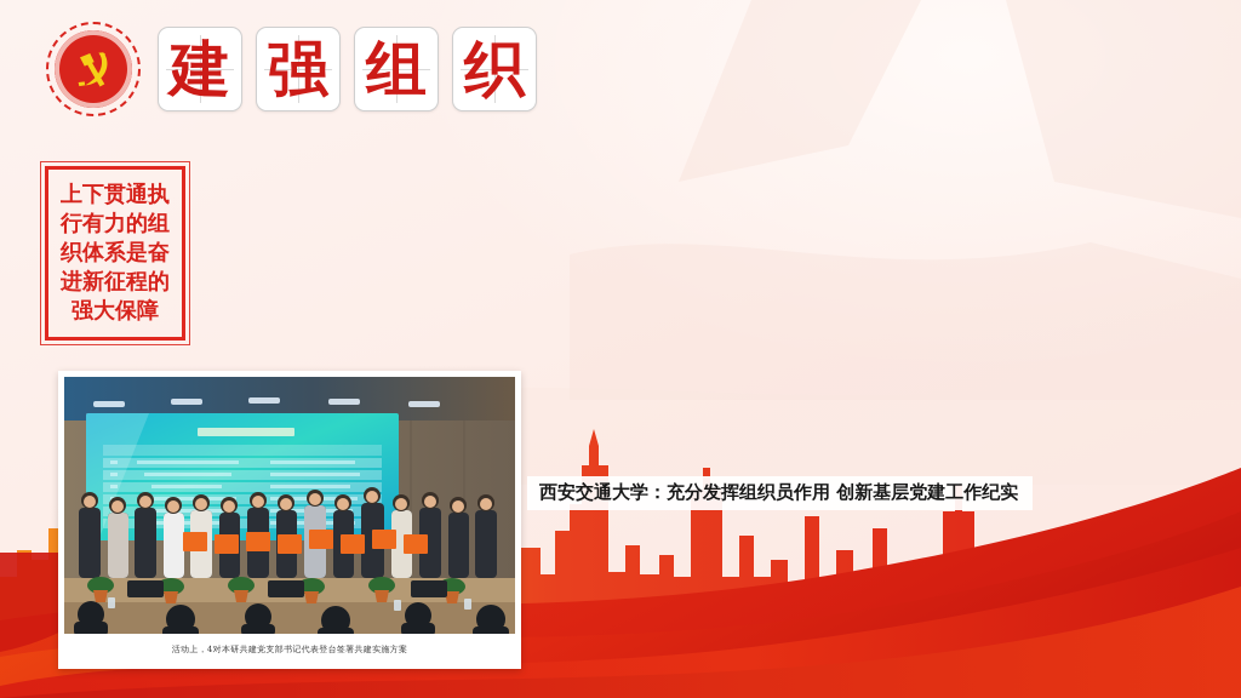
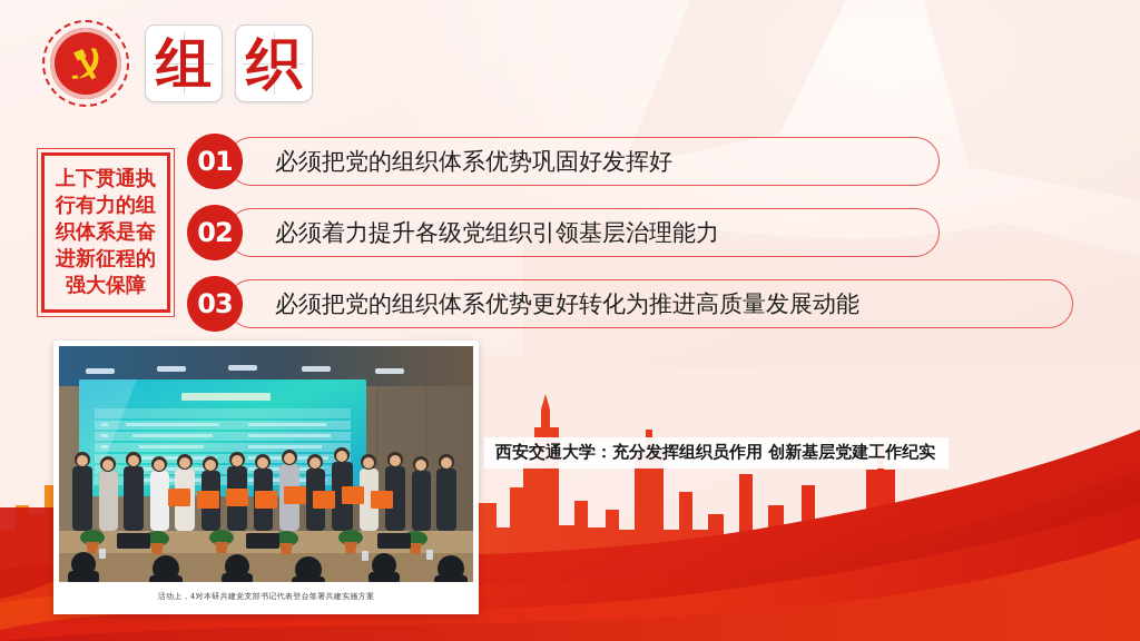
- 建
- 强
  组
  织
  上下贯通执行有力的组织体系是奋进新征程的强大保障
+ 必须把党的组织体系优势巩固好发挥好
+ 01
+ 必须着力提升各级党组织引领基层治理能力
+ 02
+ 必须把党的组织体系优势更好转化为推进高质量发展动能
+ 03
  活动上，4对本研共建党支部书记代表登台签署共建实施方案
  西安交通大学：充分发挥组织员作用 创新基层党建工作纪实
